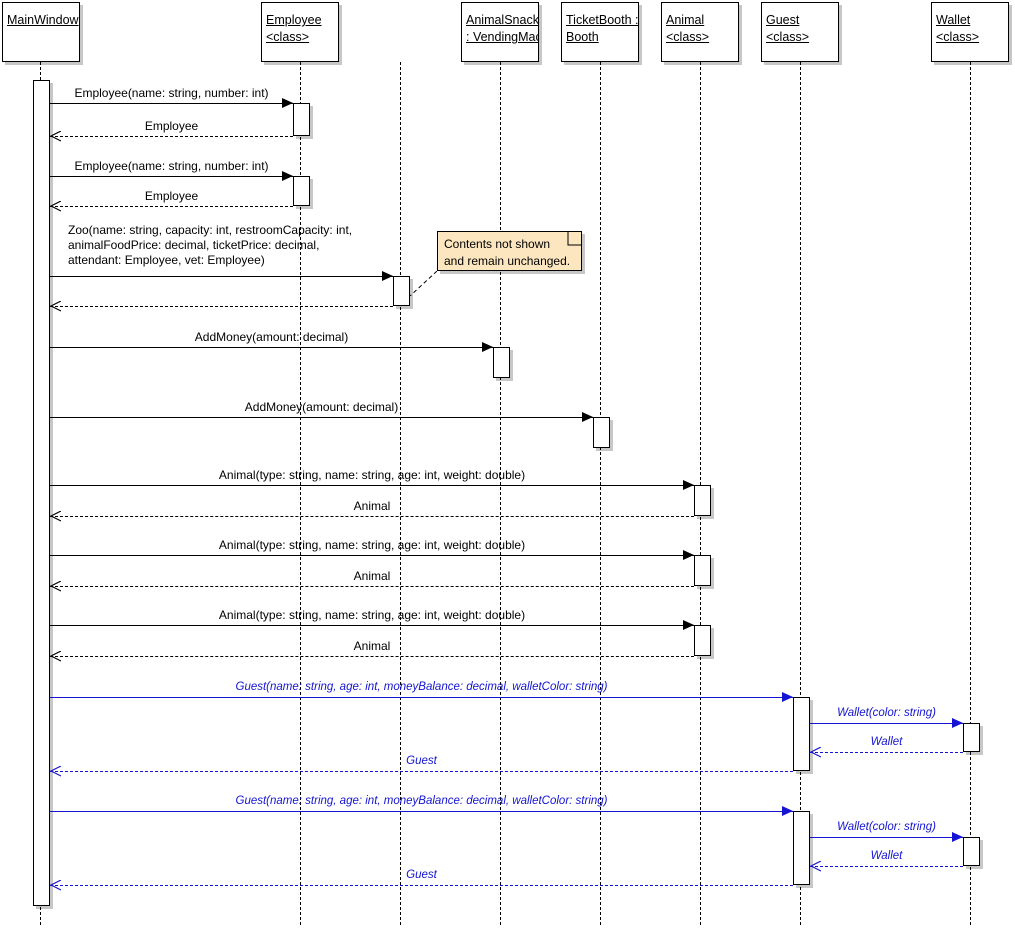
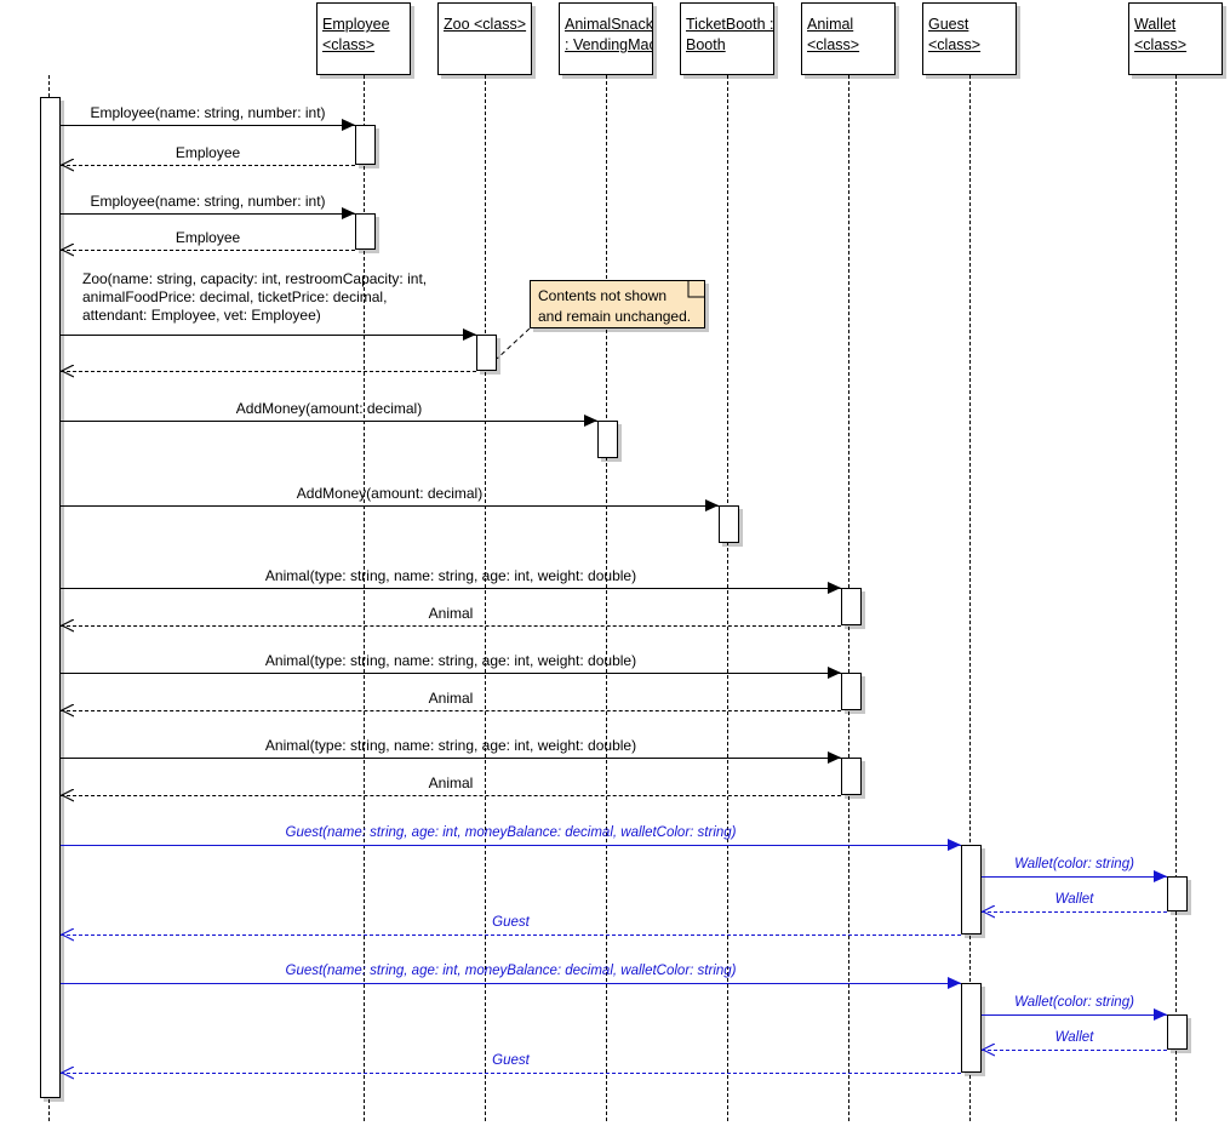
- MainWindow
  Employee
  <class>
+ Zoo <class>
  TicketBooth :
  Booth
  Animal
  <class>
  Guest
  <class>
  Wallet
  <class>
  Employee(name: string, number: int)
  Employee
  Employee(name: string, number: int)
  Employee
  Zoo(name: string, capacity: int, restroomCapacity: int,
  animalFoodPrice: decimal, ticketPrice: decimal,
  attendant: Employee, vet: Employee)
  AddMoney(amount: decimal)
  AddMoney(amount: decimal)
  Animal(type: string, name: string, age: int, weight: double)
  Animal
  Animal(type: string, name: string, age: int, weight: double)
  Animal
  Animal(type: string, name: string, age: int, weight: double)
  Animal
  Guest(name: string, age: int, moneyBalance: decimal, walletColor: string)
  Wallet(color: string)
  Wallet
  Guest
  Guest(name: string, age: int, moneyBalance: decimal, walletColor: string)
  Wallet(color: string)
  Wallet
  Guest
  Contents not shown
  and remain unchanged.
